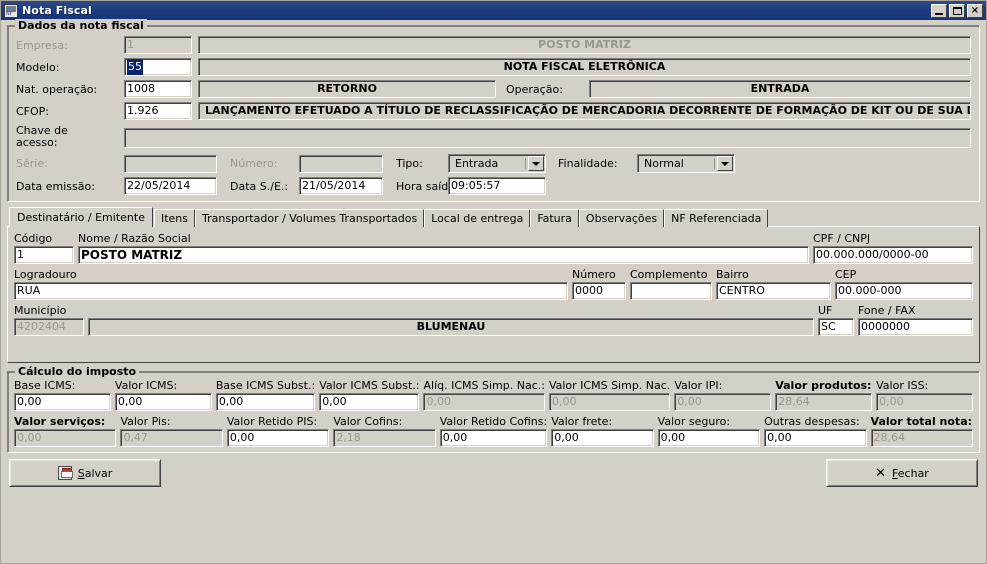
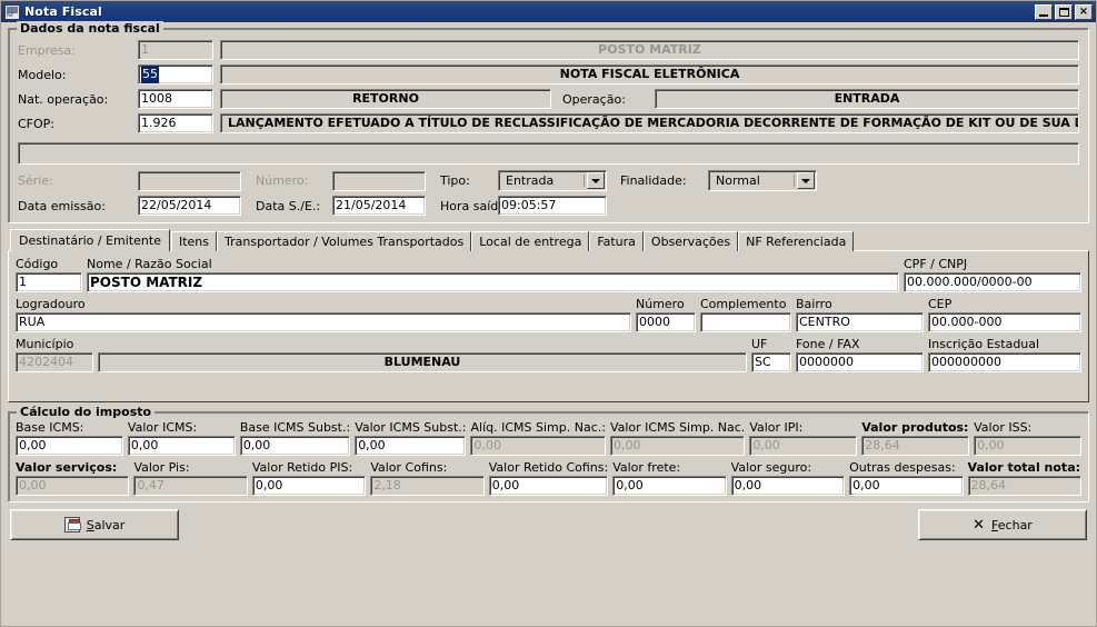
  Nota Fiscal
  ×
  Dados da nota fiscal
  Empresa:
  1
  POSTO MATRIZ
  Modelo:
  55
  NOTA FISCAL ELETRÔNICA
  Nat. operação:
  1008
  RETORNO
  Operação:
  ENTRADA
  CFOP:
  1.926
  LANÇAMENTO EFETUADO A TÍTULO DE RECLASSIFICAÇÃO DE MERCADORIA DECORRENTE DE FORMAÇÃO DE KIT OU DE SUA
- Chave de
- acesso:
  Série:
  Número:
  Tipo:
  Entrada
  Finalidade:
  Normal
  Data emissão:
  22/05/2014
  Data S./E.:
  21/05/2014
  Hora saíd
  09:05:57
  Destinatário / Emitente
  Itens
  Transportador / Volumes Transportados
  Local de entrega
  Fatura
  Observações
  NF Referenciada
  Código
  1
  Nome / Razão Social
  POSTO MATRIZ
  CPF / CNPJ
  00.000.000/0000-00
  Logradouro
  RUA
  Número
  0000
  Complemento
  Bairro
  CENTRO
  CEP
  00.000-000
  Município
  4202404
  BLUMENAU
  UF
  SC
  Fone / FAX
  0000000
+ Inscrição Estadual
+ 000000000
  Cálculo do imposto
  Base ICMS:
  0,00
  Valor ICMS:
  0,00
  Base ICMS Subst.:
  0,00
  Valor ICMS Subst.:
  0,00
  Alíq. ICMS Simp. Nac.:
  0,00
  Valor ICMS Simp. Nac.
  0,00
  Valor IPI:
  0,00
  Valor produtos:
  28,64
  Valor ISS:
  0,00
  Valor serviços:
  0,00
  Valor Pis:
  0,47
  Valor Retido PIS:
  0,00
  Valor Cofins:
  2,18
  Valor Retido Cofins:
  0,00
  Valor frete:
  0,00
  Valor seguro:
  0,00
  Outras despesas:
  0,00
  Valor total nota:
  28,64
  Salvar
  ✕
  Fechar
